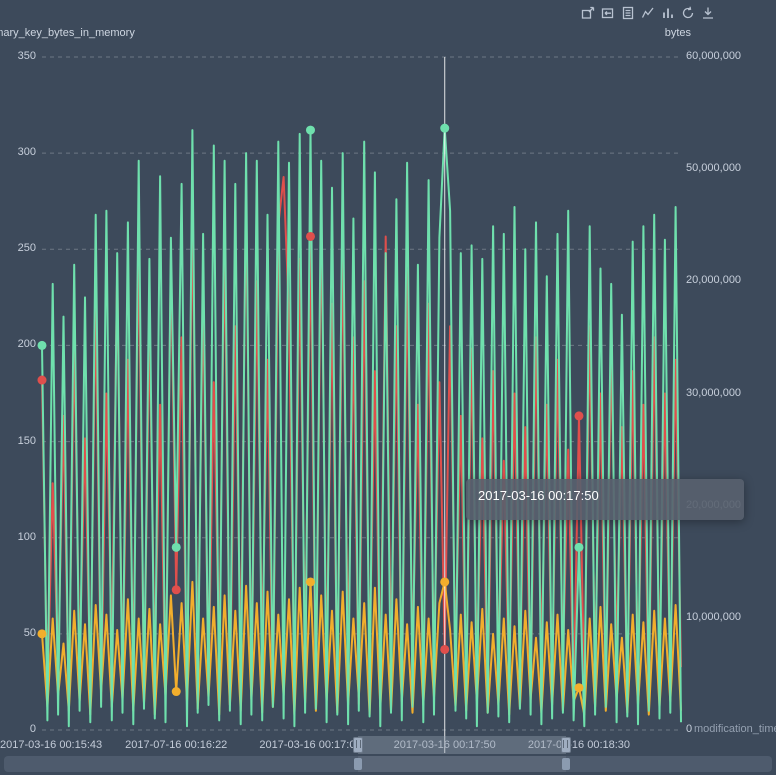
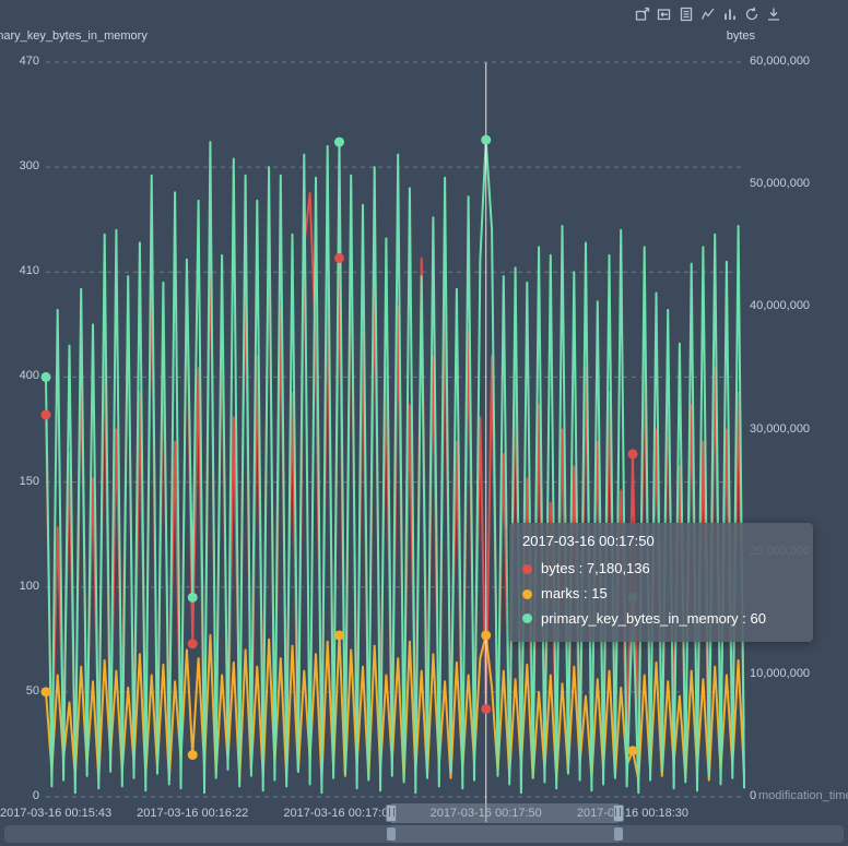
  ary_key_bytes_in_memory
  bytes
  0
  50
  100
  150
- 200
+ 400
- 250
+ 410
  300
- 350
+ 470
  0
  10,000,000
  30,000,000
- 20,000,000
+ 40,000,000
  50,000,000
  60,000,000
  2017-03-16 00:15:43
- 2017-07-16 00:16:22
+ 2017-03-16 00:16:22
  2017-03-16 00:17:
  2017-03-16 00:17:50
  2017-016 00:18:30
  modification_tim
  2017-03-16 00:17:50
+ bytes : 7,180,136
+ marks : 15
+ primary_key_bytes_in_memory : 60
